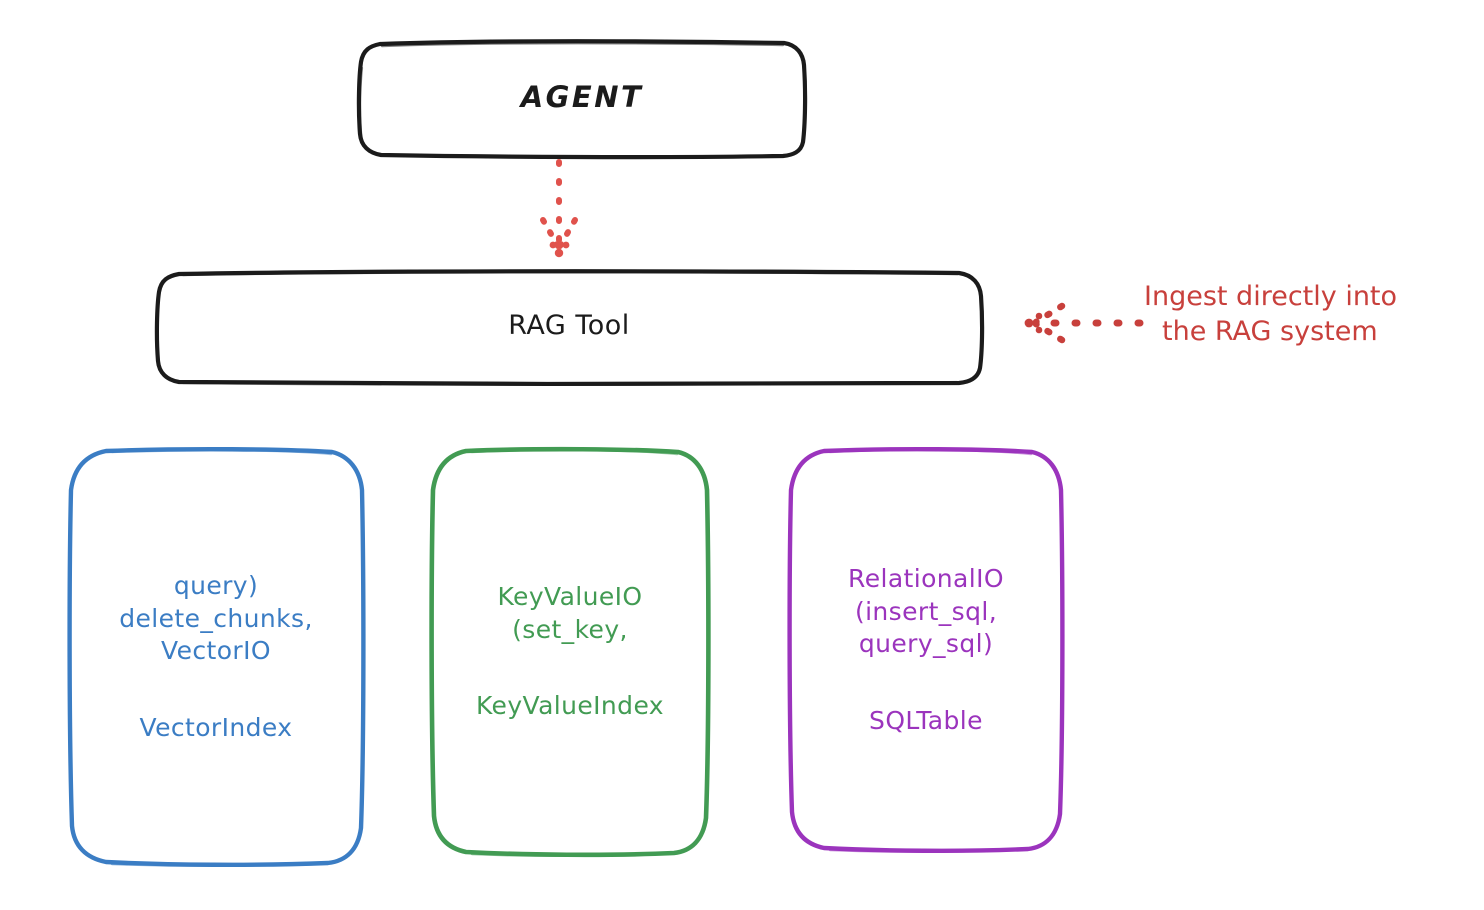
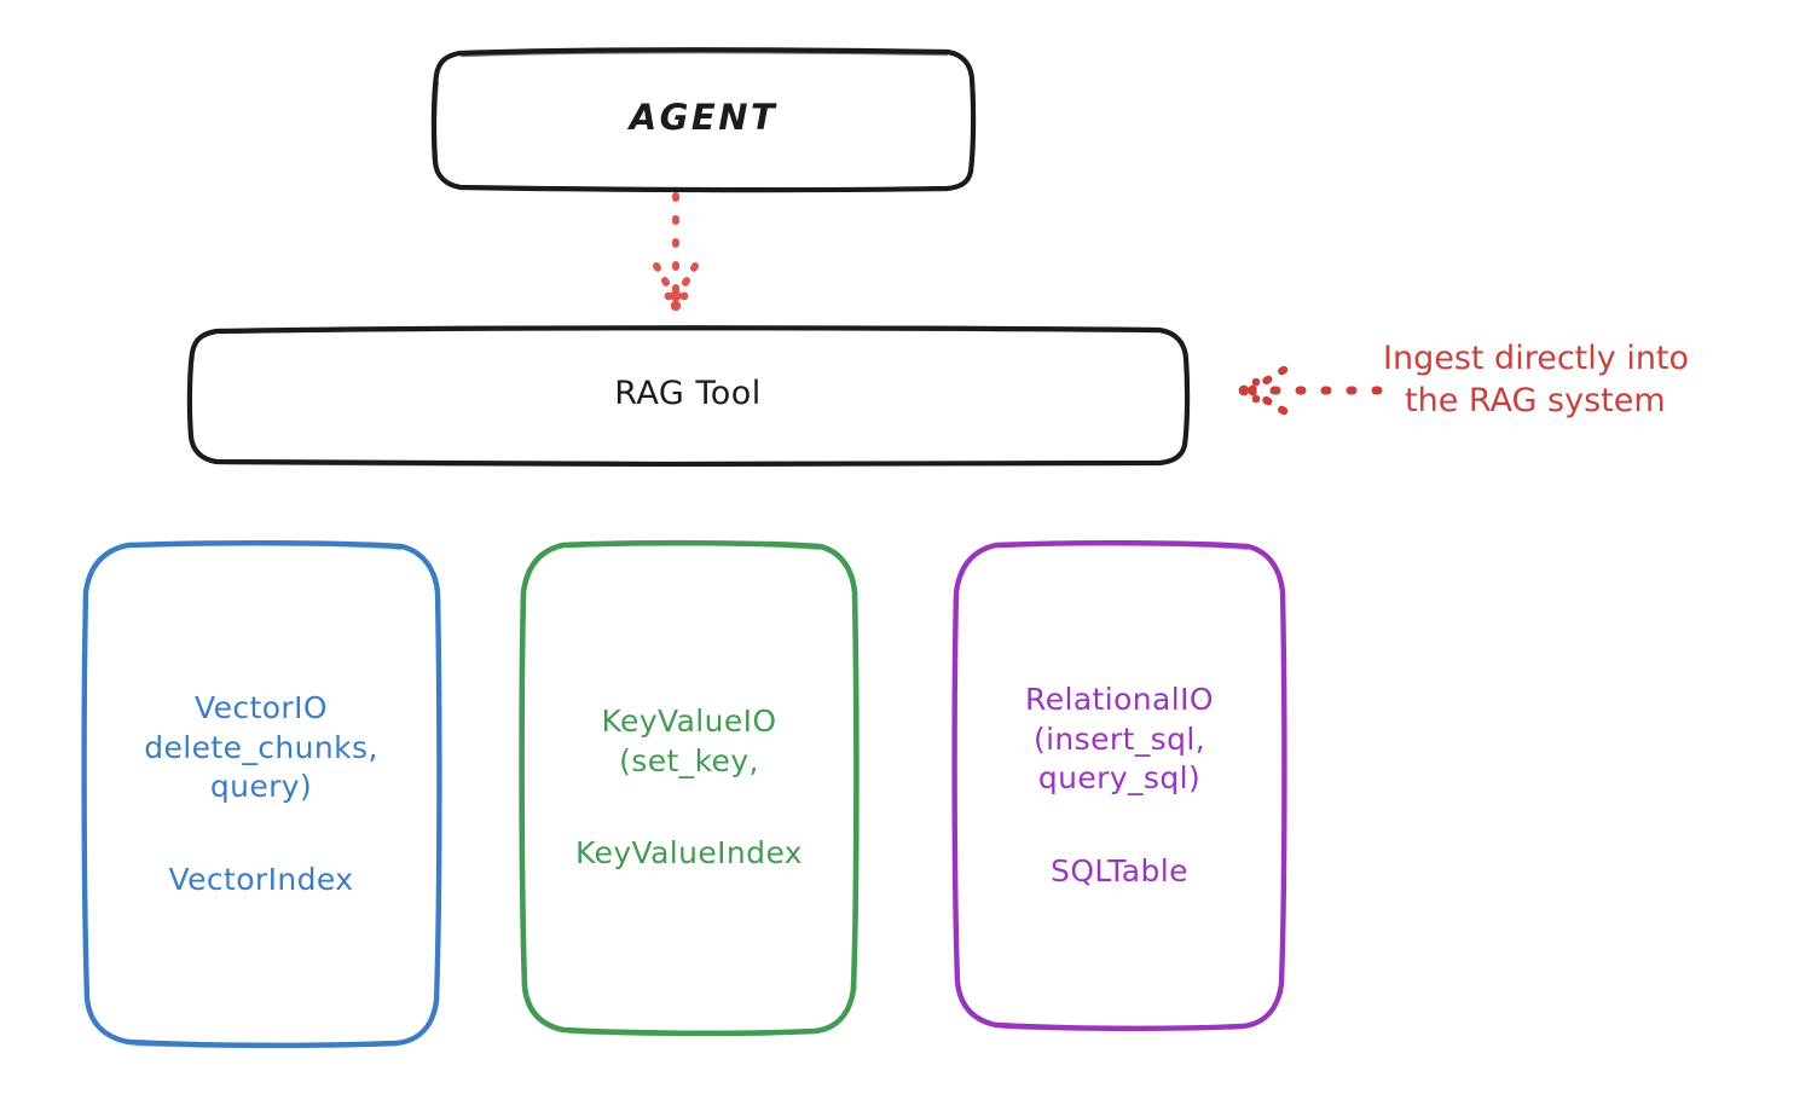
  AGENT
  RAG Tool
  Ingest directly into
  the RAG system
- query)
+ VectorIO
  delete_chunks,
- VectorIO
+ query)
  VectorIndex
  KeyValueIO
  (set_key,
  KeyValueIndex
  RelationalIO
  (insert_sql,
  query_sql)
  SQLTable
